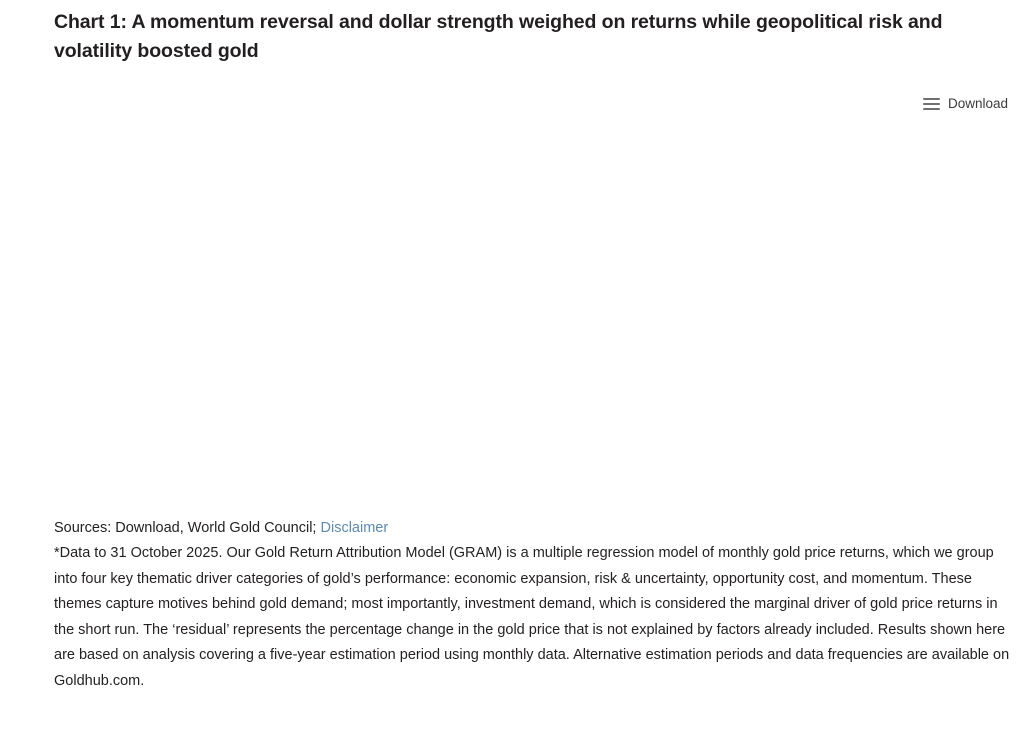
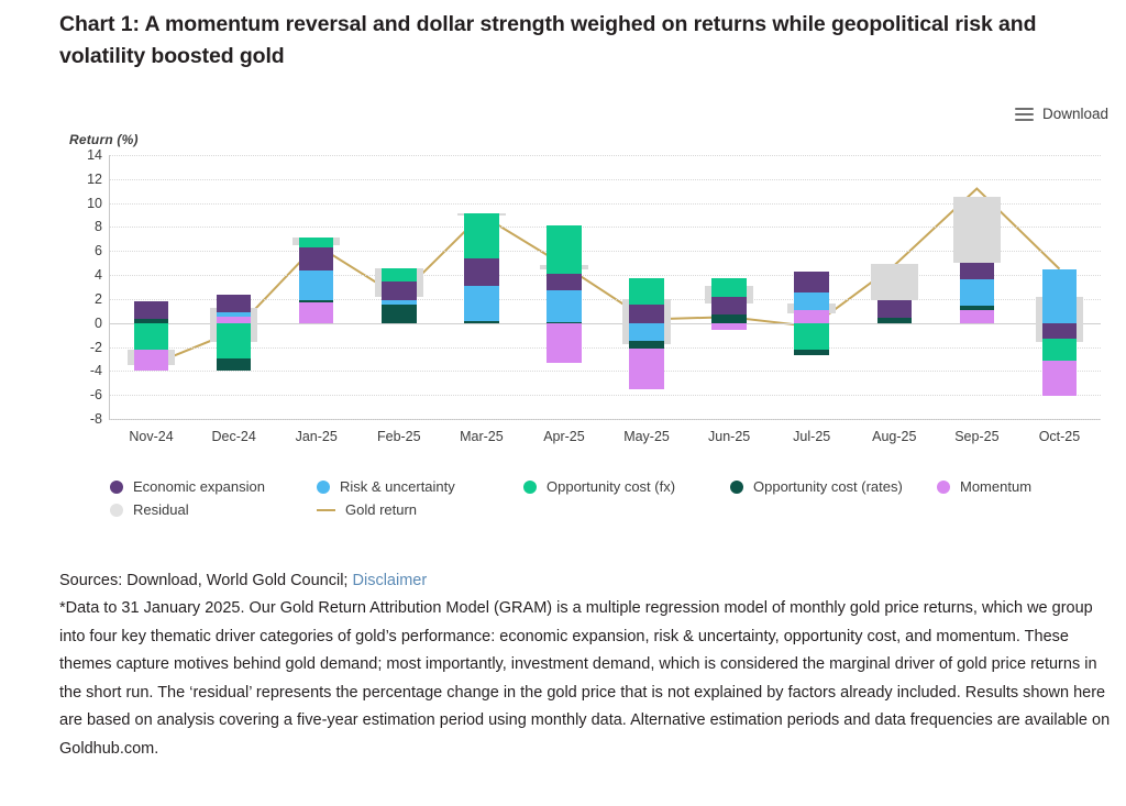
  Chart 1: A momentum reversal and dollar strength weighed on returns while geopolitical risk and volatility boosted gold
  Download
+ Return (%)
+ 14
+ 12
+ 10
+ 8
+ 6
+ 4
+ 2
+ 0
+ -2
+ -4
+ -6
+ -8
+ Nov-24
+ Dec-24
+ Jan-25
+ Feb-25
+ Mar-25
+ Apr-25
+ May-25
+ Jun-25
+ Jul-25
+ Aug-25
+ Sep-25
+ Oct-25
+ Economic expansion
+ Risk & uncertainty
+ Opportunity cost (fx)
+ Opportunity cost (rates)
+ Momentum
+ Residual
+ Gold return
  Sources: Download, World Gold Council; Disclaimer
- *Data to 31 October 2025. Our Gold Return Attribution Model (GRAM) is a multiple regression model of monthly gold price returns, which we group into four key thematic driver categories of gold’s performance: economic expansion, risk & uncertainty, opportunity cost, and momentum. These themes capture motives behind gold demand; most importantly, investment demand, which is considered the marginal driver of gold price returns in the short run. The ‘residual’ represents the percentage change in the gold price that is not explained by factors already included. Results shown here are based on analysis covering a five-year estimation period using monthly data. Alternative estimation periods and data frequencies are available on Goldhub.com.
+ *Data to 31 January 2025. Our Gold Return Attribution Model (GRAM) is a multiple regression model of monthly gold price returns, which we group into four key thematic driver categories of gold’s performance: economic expansion, risk & uncertainty, opportunity cost, and momentum. These themes capture motives behind gold demand; most importantly, investment demand, which is considered the marginal driver of gold price returns in the short run. The ‘residual’ represents the percentage change in the gold price that is not explained by factors already included. Results shown here are based on analysis covering a five-year estimation period using monthly data. Alternative estimation periods and data frequencies are available on Goldhub.com.
